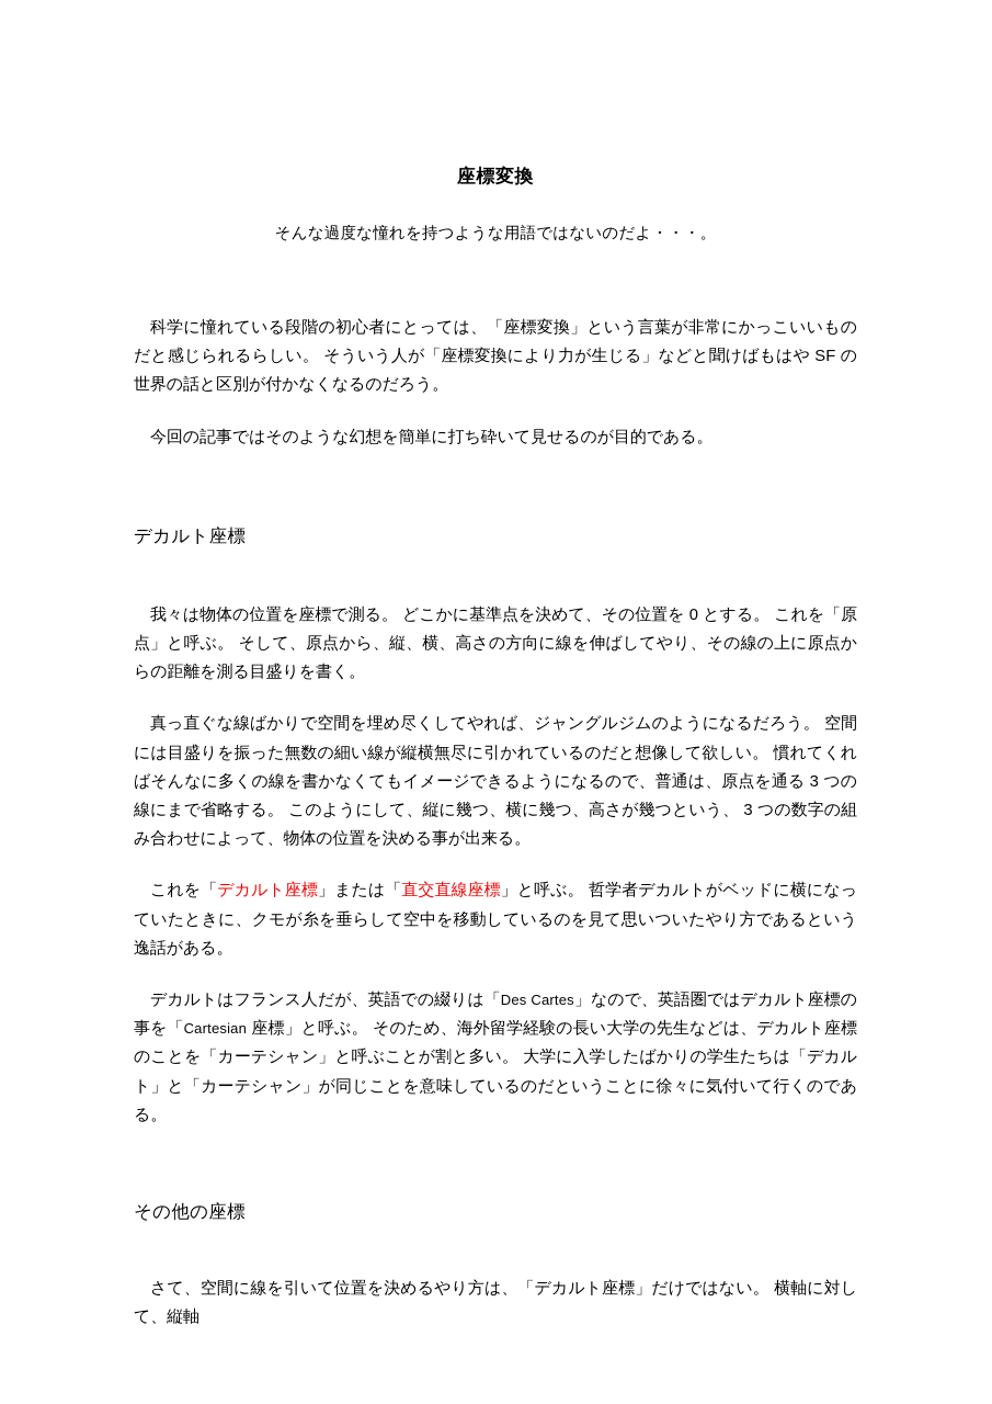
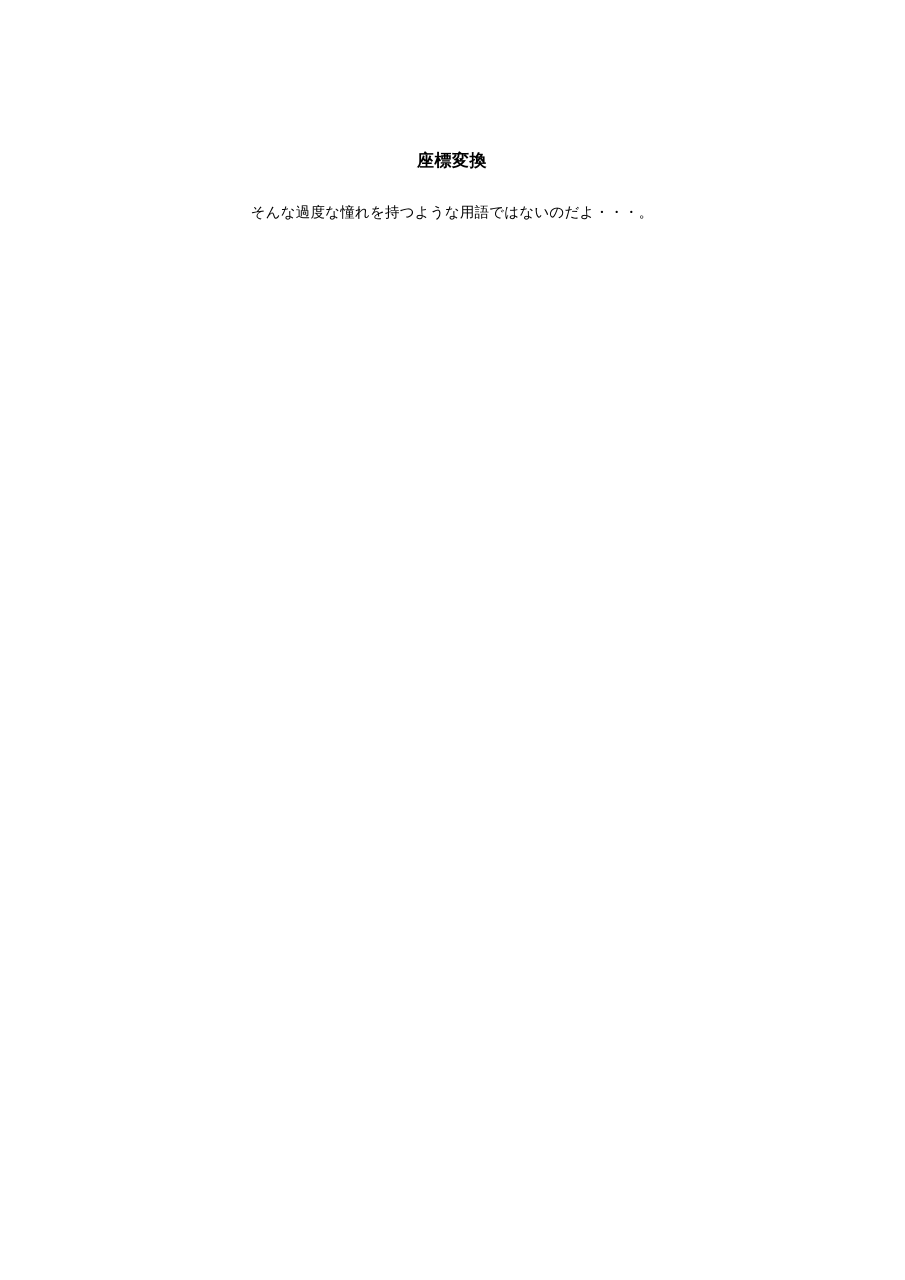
  座標変換
  そんな過度な憧れを持つような用語ではないのだよ・・・。
- 科学に憧れている段階の初心者にとっては、「座標変換」という言葉が非常にかっこいいものだと感じられるらしい。 そういう人が「座標変換により力が生じる」などと聞けばもはや SF の世界の話と区別が付かなくなるのだろう。
- 今回の記事ではそのような幻想を簡単に打ち砕いて見せるのが目的である。
- デカルト座標
- 我々は物体の位置を座標で測る。 どこかに基準点を決めて、その位置を 0 とする。 これを「原点」と呼ぶ。 そして、原点から、縦、横、高さの方向に線を伸ばしてやり、その線の上に原点からの距離を測る目盛りを書く。
- 真っ直ぐな線ばかりで空間を埋め尽くしてやれば、ジャングルジムのようになるだろう。 空間には目盛りを振った無数の細い線が縦横無尽に引かれているのだと想像して欲しい。 慣れてくればそんなに多くの線を書かなくてもイメージできるようになるので、普通は、原点を通る 3 つの線にまで省略する。 このようにして、縦に幾つ、横に幾つ、高さが幾つという、 3 つの数字の組み合わせによって、物体の位置を決める事が出来る。
- これを「デカルト座標」または「直交直線座標」と呼ぶ。 哲学者デカルトがベッドに横になっていたときに、クモが糸を垂らして空中を移動しているのを見て思いついたやり方であるという逸話がある。
- デカルトはフランス人だが、英語での綴りは「Des Cartes」なので、英語圏ではデカルト座標の事を「Cartesian 座標」と呼ぶ。 そのため、海外留学経験の長い大学の先生などは、デカルト座標のことを「カーテシャン」と呼ぶことが割と多い。 大学に入学したばかりの学生たちは「デカルト」と「カーテシャン」が同じことを意味しているのだということに徐々に気付いて行くのである。
- その他の座標
- さて、空間に線を引いて位置を決めるやり方は、「デカルト座標」だけではない。 横軸に対して、縦軸
